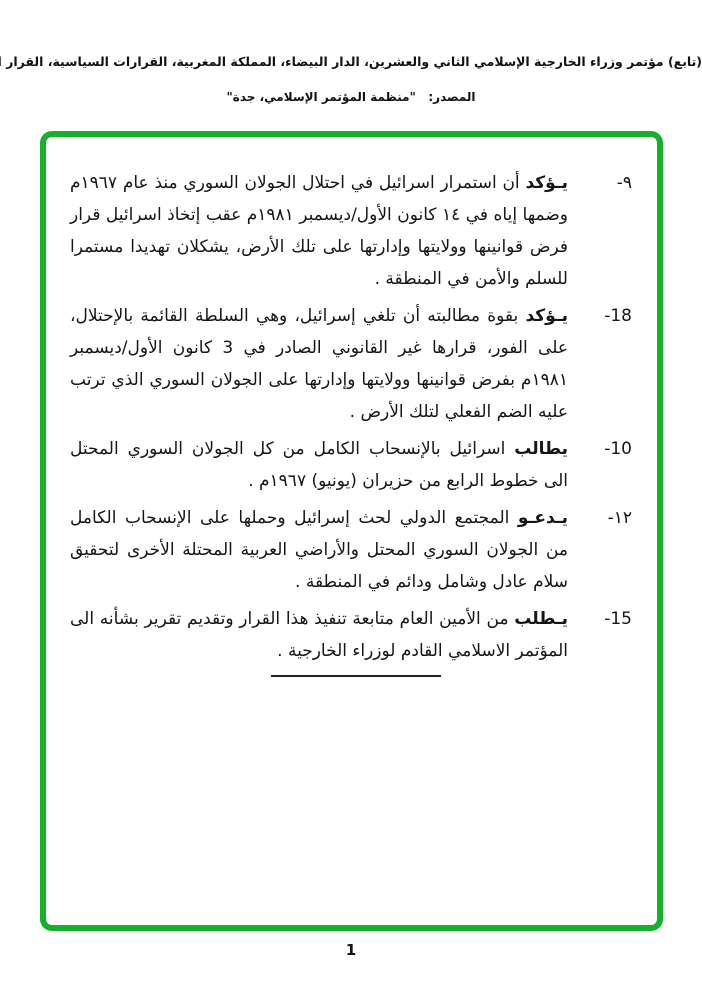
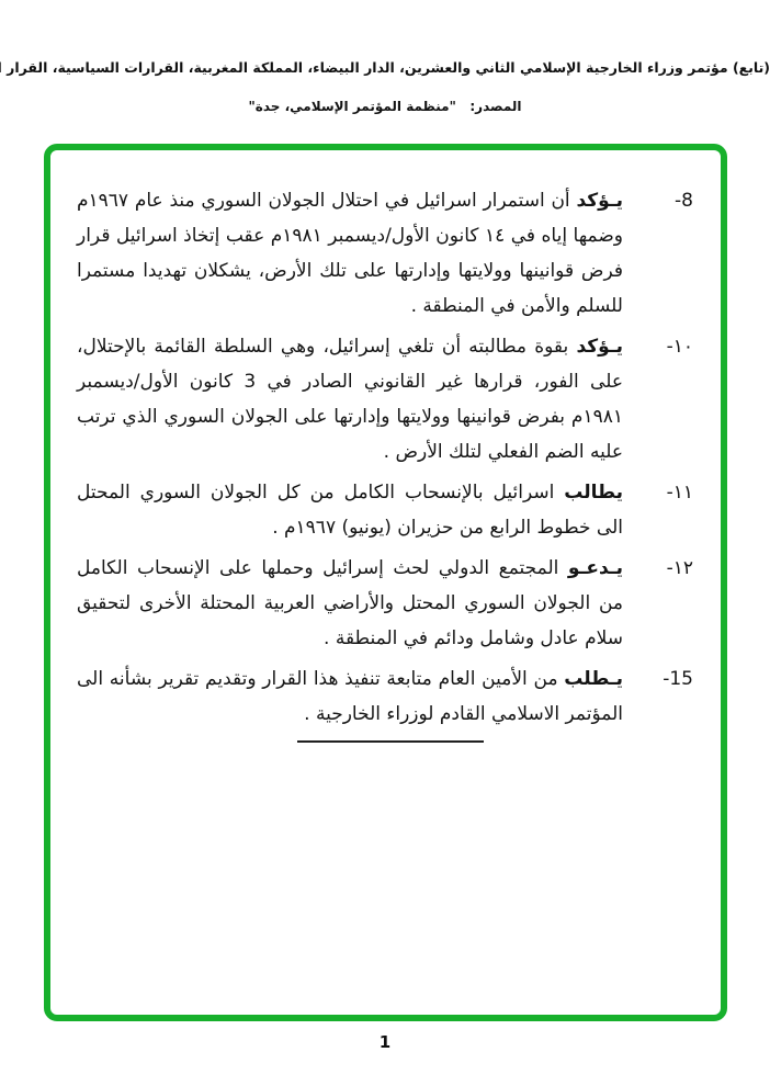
  (تابع) مؤتمر وزراء الخارجية الإسلامي الثاني والعشرين، الدار البيضاء، المملكة المغربية، القرارات السياسية، القرار
  المصدر: "منظمة المؤتمر الإسلامي، جدة"
- ٩-
+ 8-
  يـؤكد أن استمرار اسرائيل في احتلال الجولان السوري منذ عام ١٩٦٧م وضمها إياه في ١٤ كانون الأول/ديسمبر ١٩٨١م عقب إتخاذ اسرائيل قرار فرض قوانينها وولايتها وإدارتها على تلك الأرض، يشكلان تهديدا مستمرا للسلم والأمن في المنطقة .
- 18-
+ ١٠-
  يـؤكد بقوة مطالبته أن تلغي إسرائيل، وهي السلطة القائمة بالإحتلال، على الفور، قرارها غير القانوني الصادر في 3 كانون الأول/ديسمبر ١٩٨١م بفرض قوانينها وولايتها وإدارتها على الجولان السوري الذي ترتب عليه الضم الفعلي لتلك الأرض .
- 10-
+ ١١-
  يطالب اسرائيل بالإنسحاب الكامل من كل الجولان السوري المحتل الى خطوط الرابع من حزيران (يونيو) ١٩٦٧م .
  ١٢-
  يـدعـو المجتمع الدولي لحث إسرائيل وحملها على الإنسحاب الكامل من الجولان السوري المحتل والأراضي العربية المحتلة الأخرى لتحقيق سلام عادل وشامل ودائم في المنطقة .
  15-
  يـطلب من الأمين العام متابعة تنفيذ هذا القرار وتقديم تقرير بشأنه الى المؤتمر الاسلامي القادم لوزراء الخارجية .
  1
